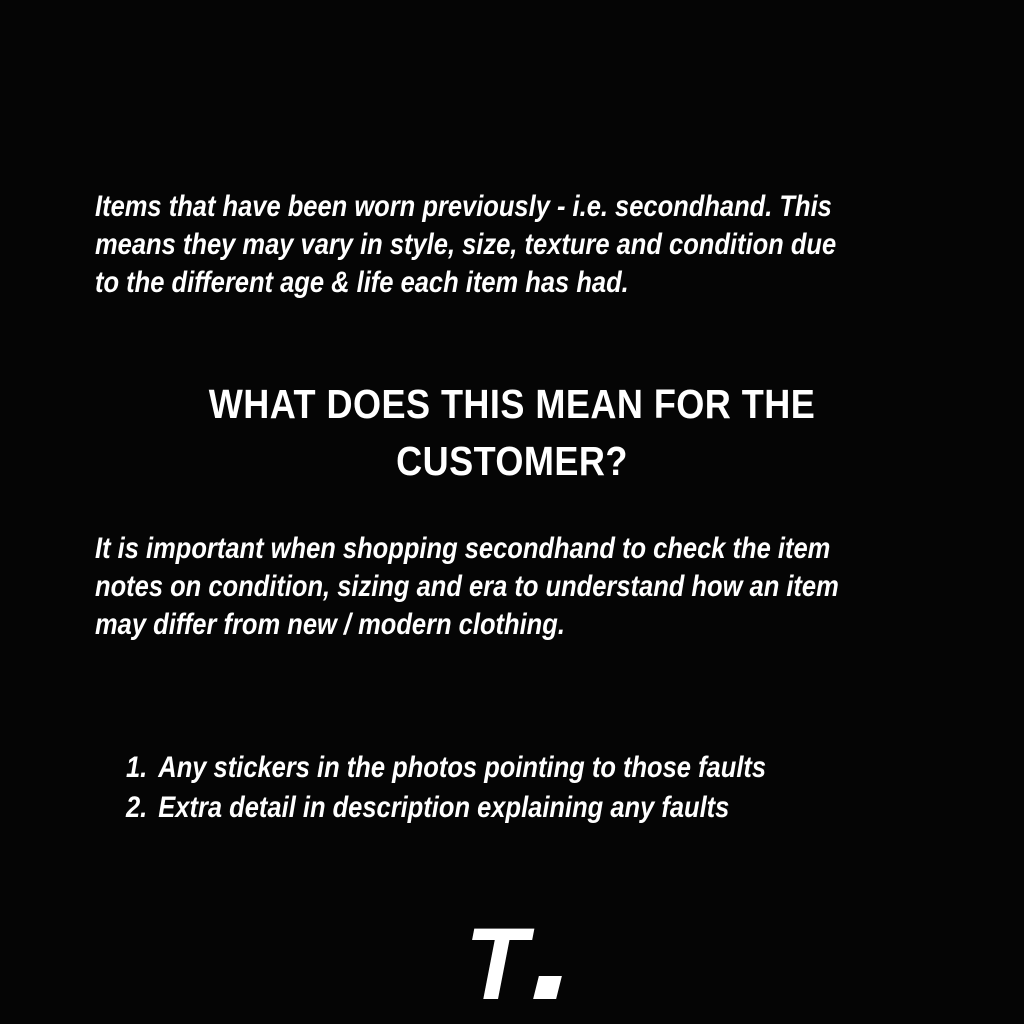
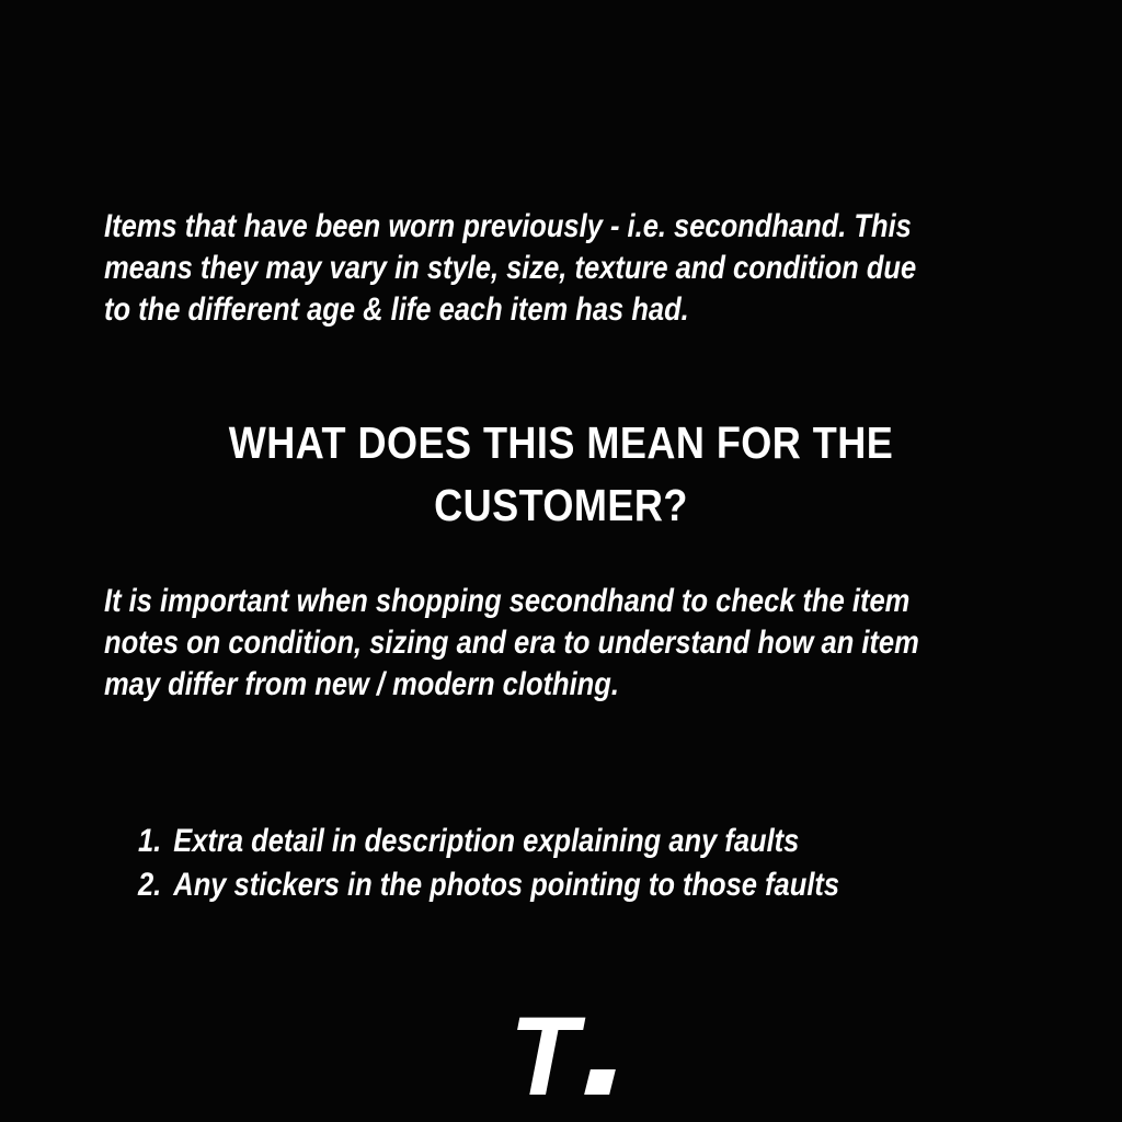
  Items that have been worn previously - i.e. secondhand. This
  means they may vary in style, size, texture and condition due
  to the different age & life each item has had.
  WHAT DOES THIS MEAN FOR THE
  CUSTOMER?
  It is important when shopping secondhand to check the item
  notes on condition, sizing and era to understand how an item
  may differ from new / modern clothing.
  1.
- Any stickers in the photos pointing to those faults
+ Extra detail in description explaining any faults
  2.
- Extra detail in description explaining any faults
+ Any stickers in the photos pointing to those faults
